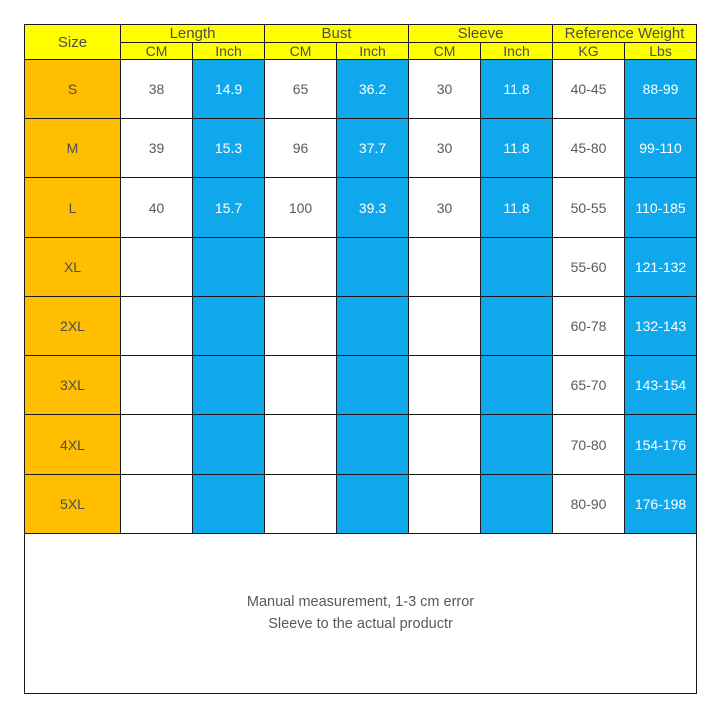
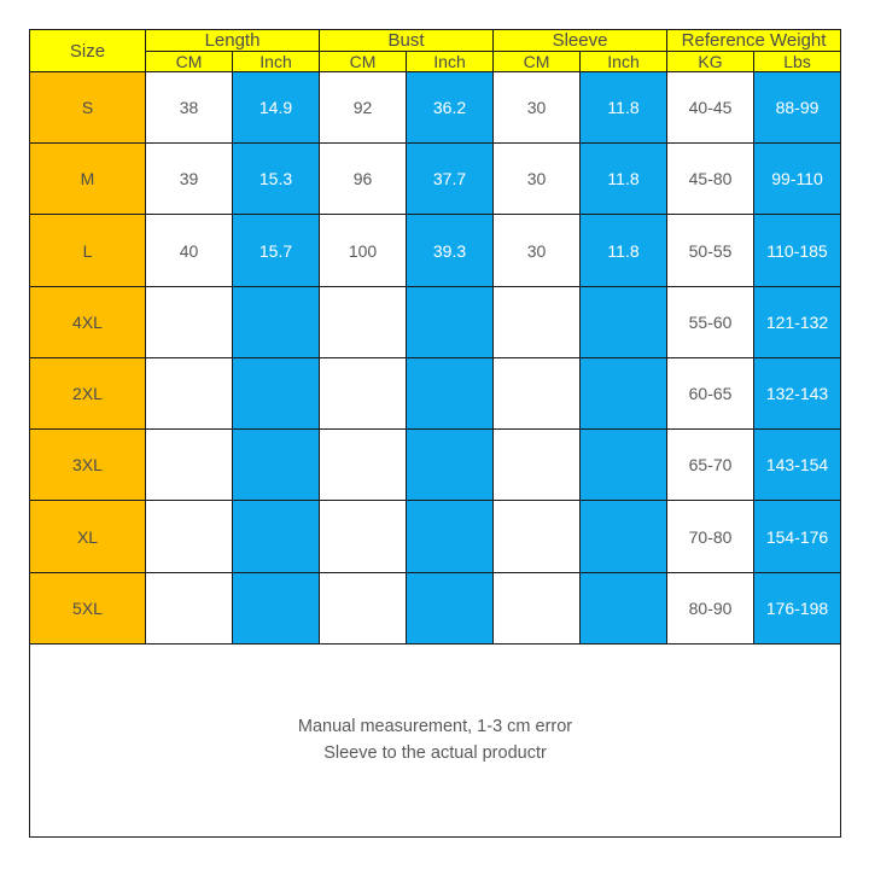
  Size	Length	Bust	Sleeve	Reference Weight
  CM	Inch	CM	Inch	CM	Inch	KG	Lbs
- S	38	14.9	65	36.2	30	11.8	40-45	88-99
+ S	38	14.9	92	36.2	30	11.8	40-45	88-99
  M	39	15.3	96	37.7	30	11.8	45-80	99-110
  L	40	15.7	100	39.3	30	11.8	50-55	110-185
- XL							55-60	121-132
+ 4XL							55-60	121-132
- 2XL							60-78	132-143
+ 2XL							60-65	132-143
  3XL							65-70	143-154
- 4XL							70-80	154-176
+ XL							70-80	154-176
  5XL							80-90	176-198
  Manual measurement, 1-3 cm error Sleeve to the actual productr
